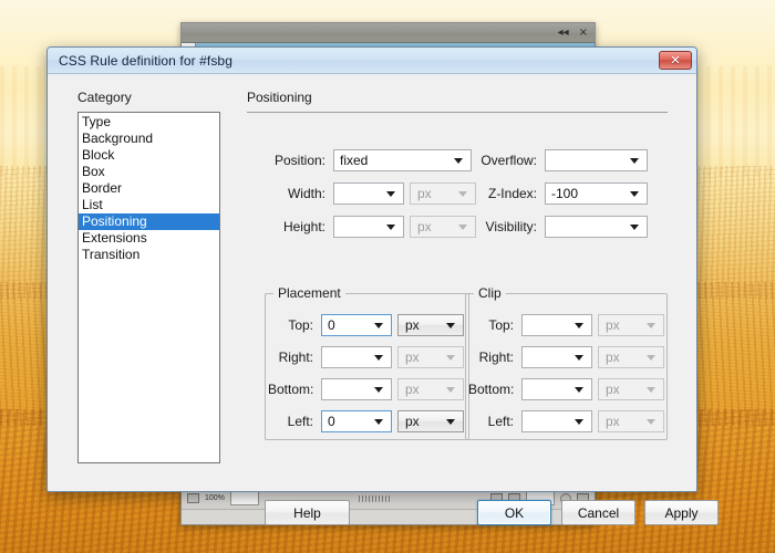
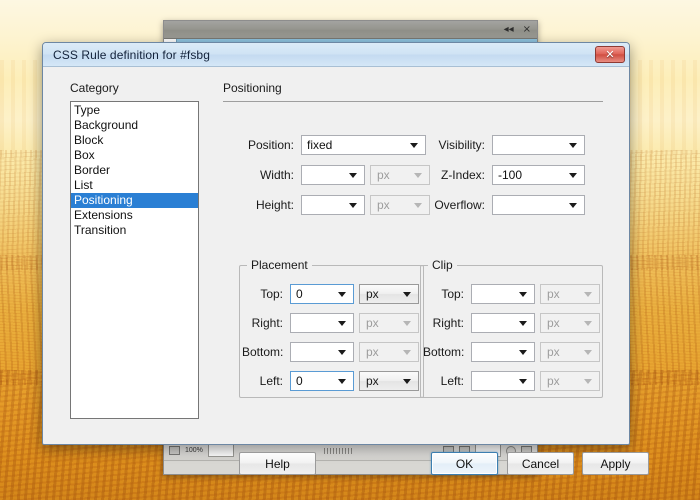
  ◂◂
  ×
  CSS Rule definition for #fsbg
  ✕
  Category
  Type
  Background
  Block
  Box
  Border
  List
  Positioning
  Extensions
  Transition
  Positioning
  Position:
  fixed
  Width:
  px
  Height:
  px
- Overflow:
+ Visibility:
  Z-Index:
  -100
- Visibility:
+ Overflow:
  Placement
  Top:
  0
  px
  Right:
  px
  Bottom:
  px
  Left:
  0
  px
  Clip
  Top:
  px
  Right:
  px
  Bottom:
  px
  Left:
  px
  Help
  OK
  Cancel
  Apply
